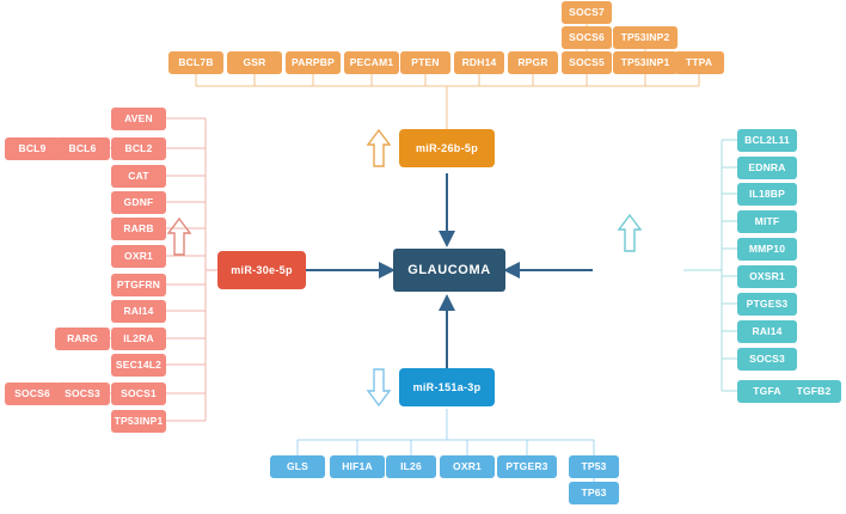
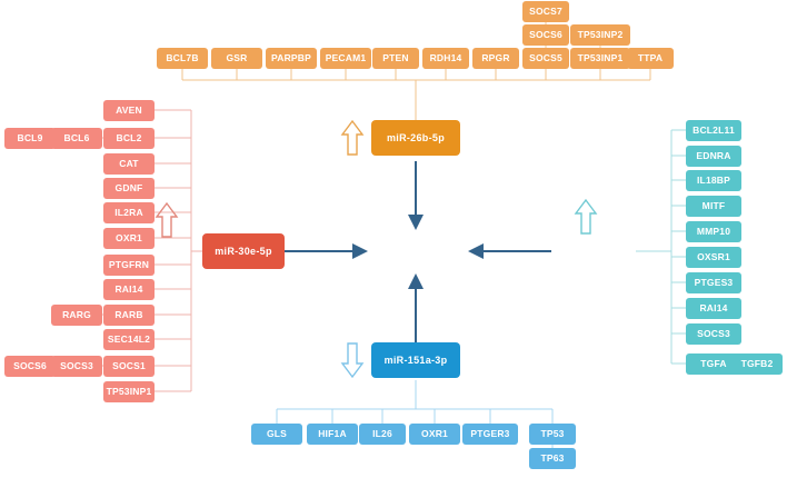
  BCL7B
  GSR
  PARPBP
  PECAM1
  PTEN
  RDH14
  RPGR
  SOCS5
  TP53INP1
  TTPA
  SOCS6
  TP53INP2
  SOCS7
  AVEN
  BCL2
  CAT
  GDNF
- RARB
+ IL2RA
  OXR1
  PTGFRN
  RAI14
- IL2RA
+ RARB
  SEC14L2
  SOCS1
  TP53INP1
  BCL6
  RARG
  SOCS3
  BCL9
  SOCS6
  BCL2L11
  EDNRA
  IL18BP
  MITF
  MMP10
  OXSR1
  PTGES3
  RAI14
  SOCS3
  TGFA
  TGFB2
  GLS
  HIF1A
  IL26
  OXR1
  PTGER3
  TP53
  TP63
  miR-26b-5p
  miR-30e-5p
  miR-151a-3p
- GLAUCOMA
